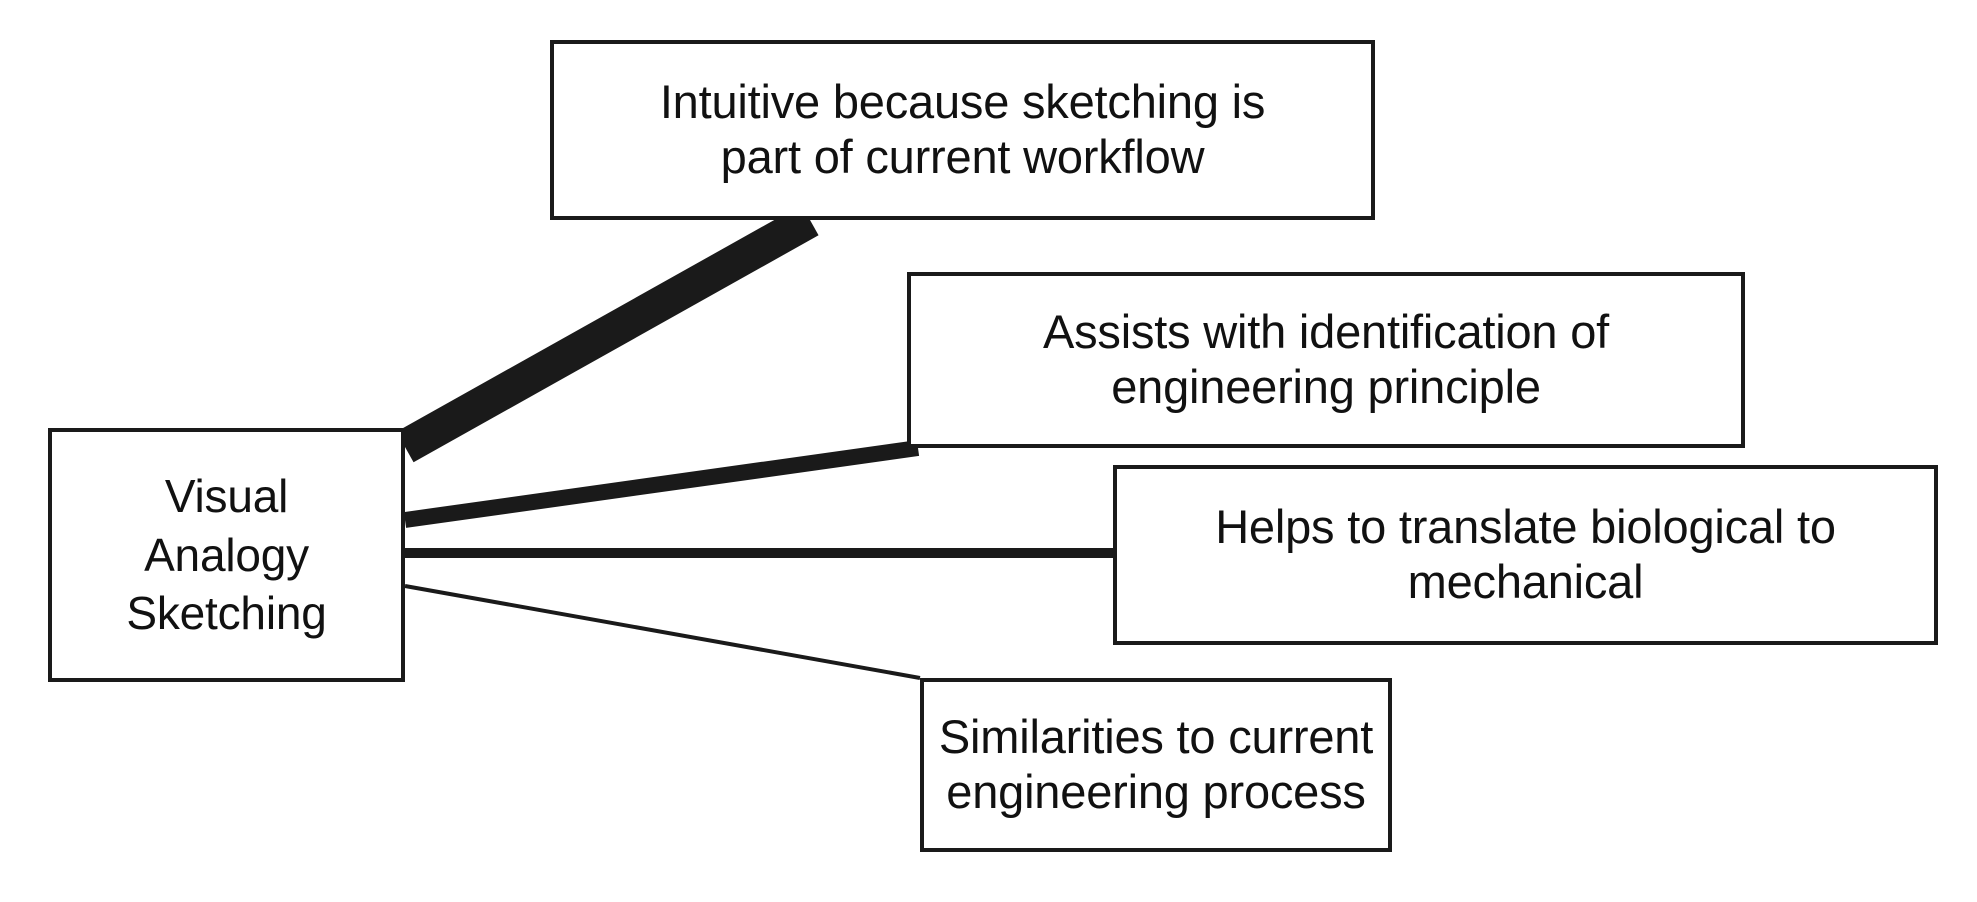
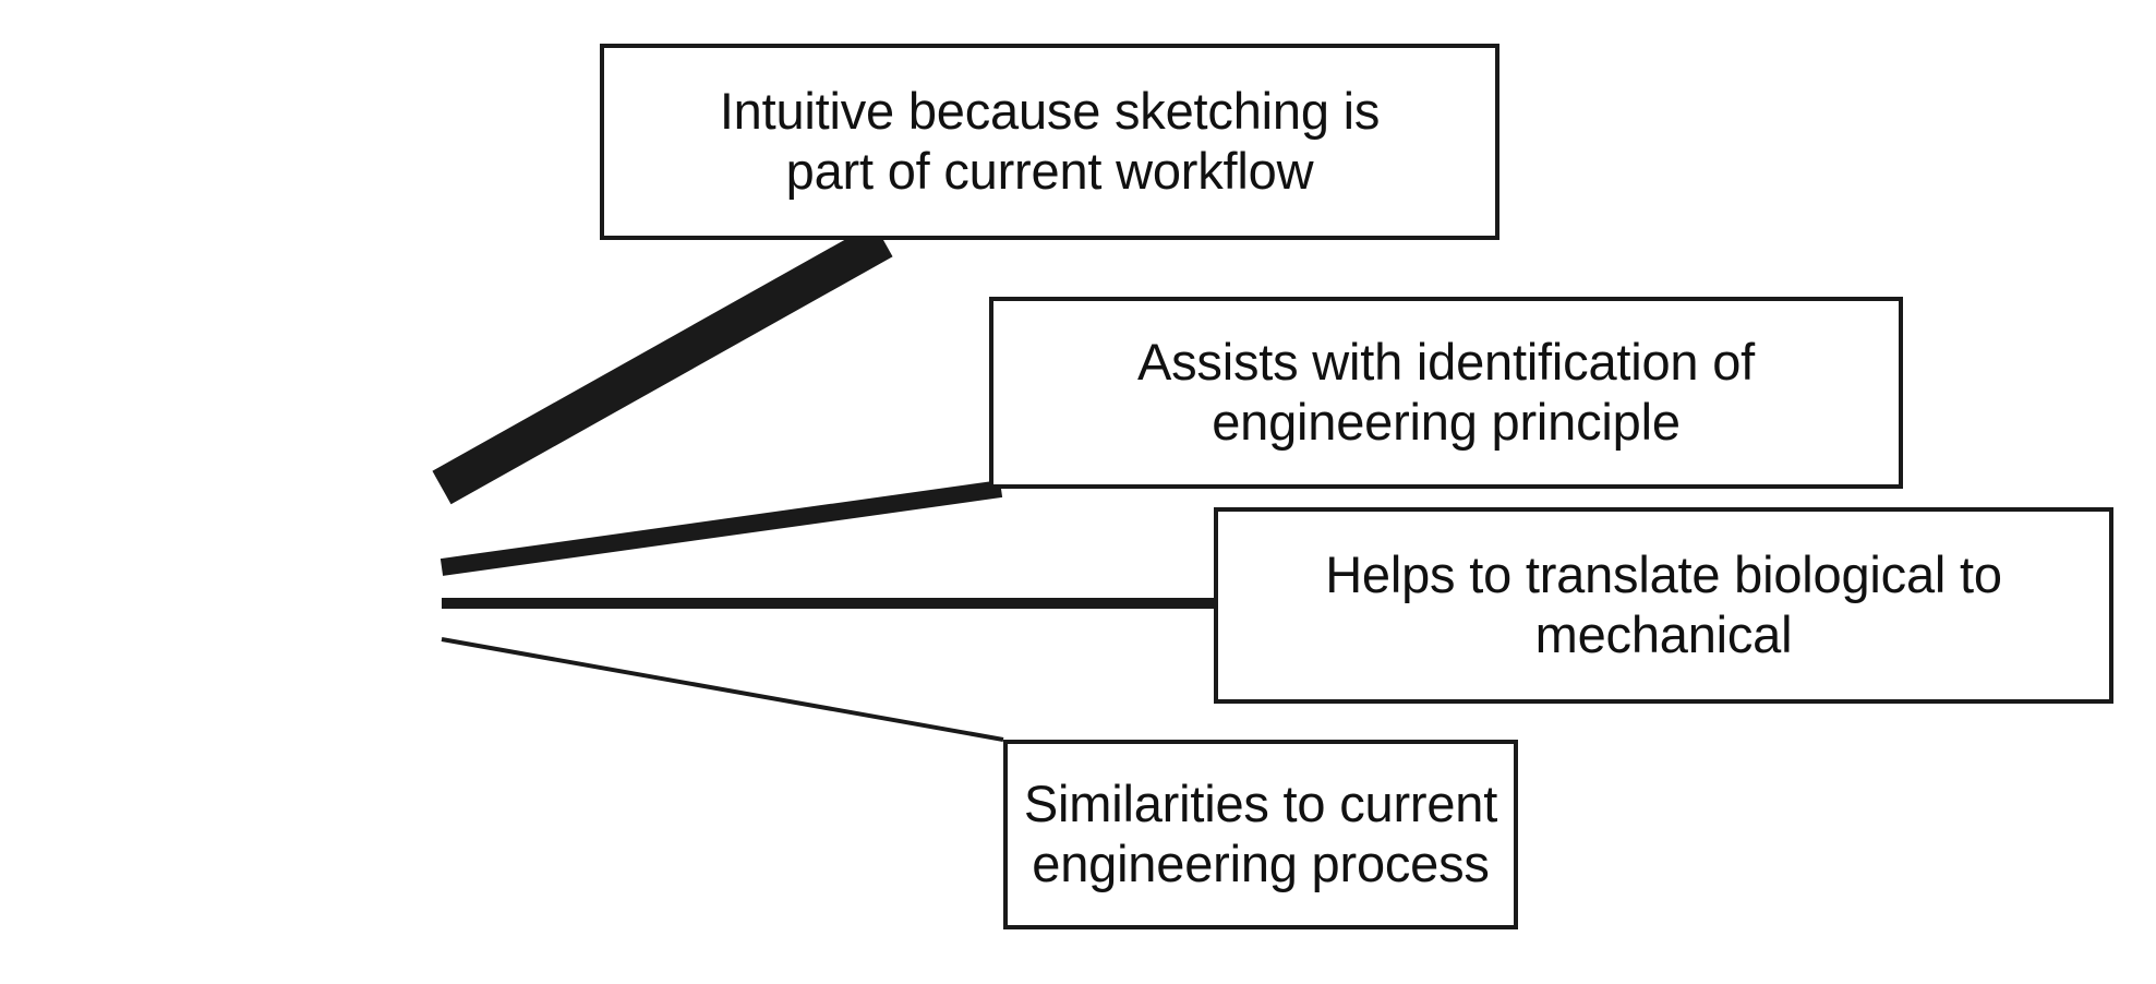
- Visual
- Analogy
- Sketching
  Intuitive because sketching is
  part of current workflow
  Assists with identification of
  engineering principle
  Helps to translate biological to
  mechanical
  Similarities to current
  engineering process
